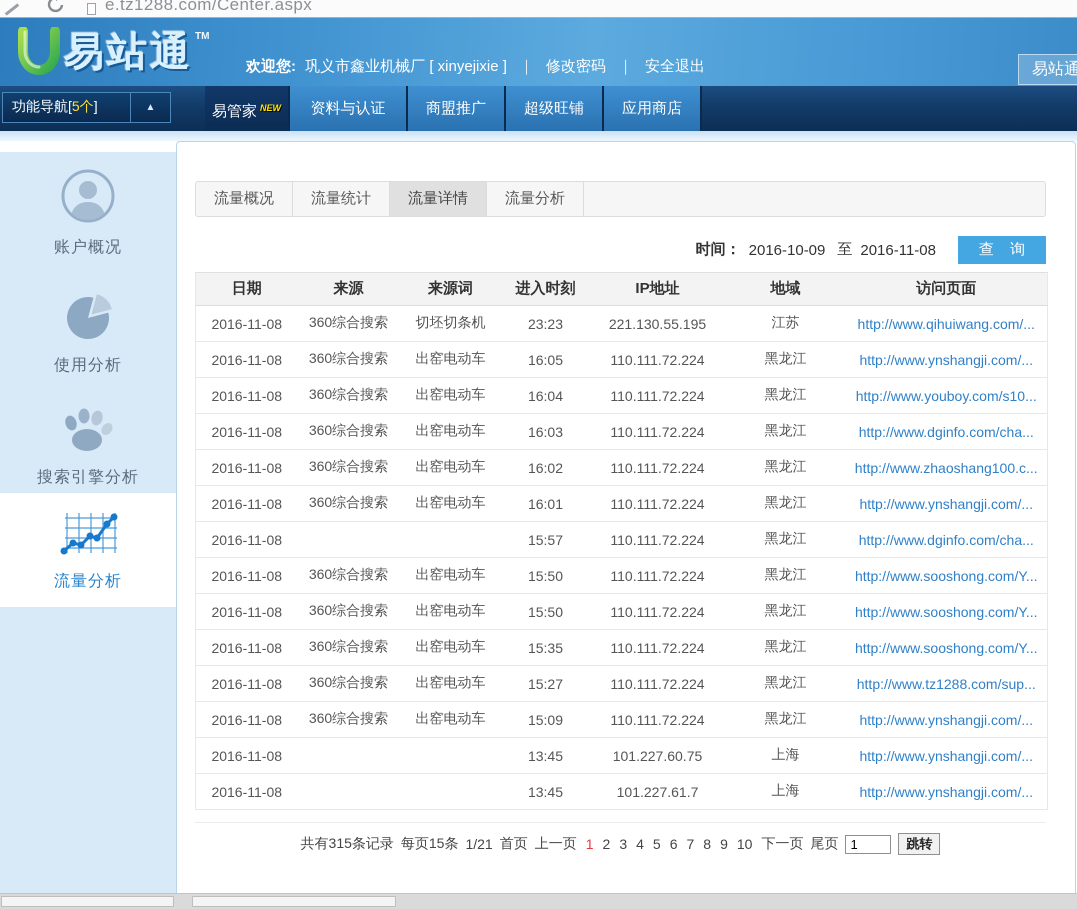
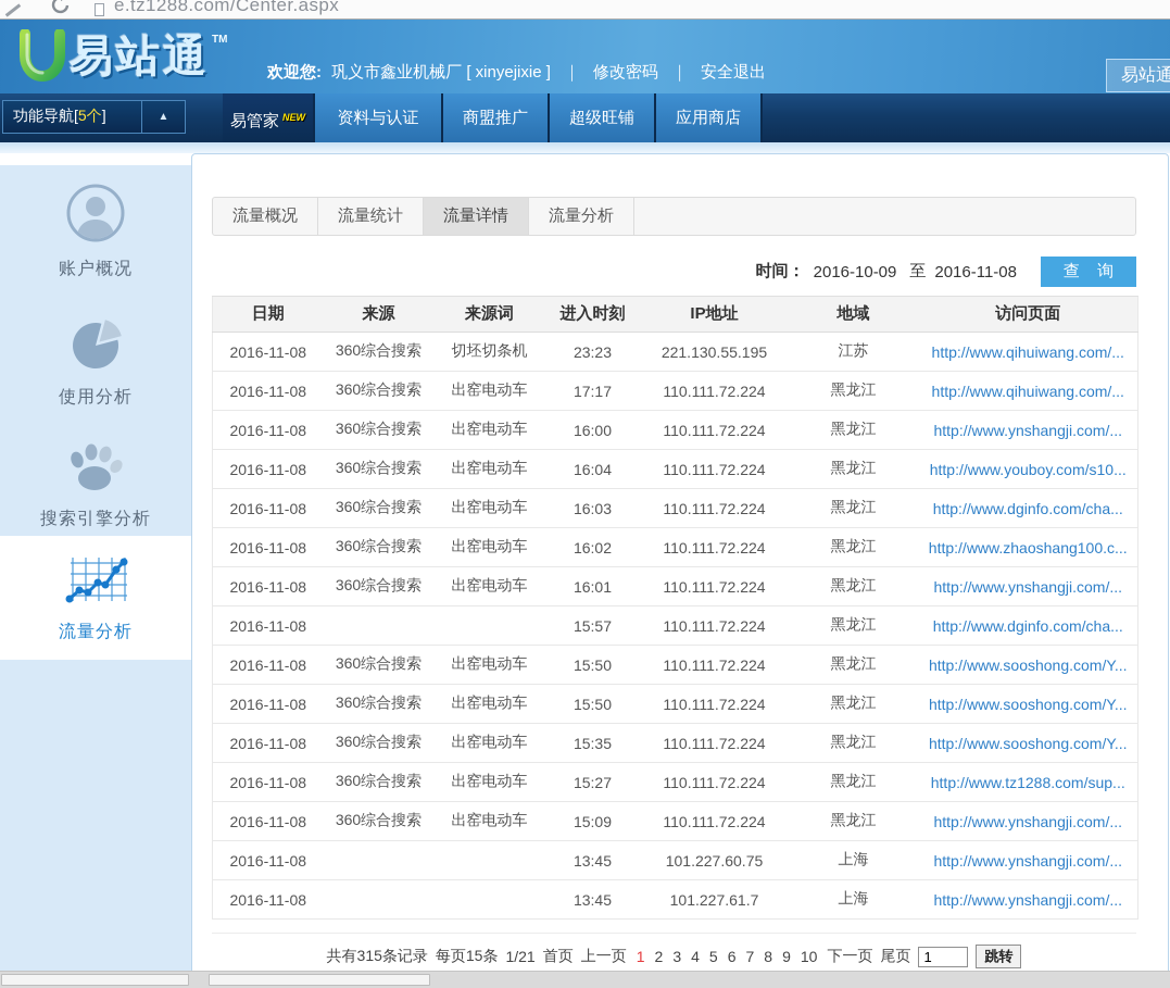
  e.tz1288.com/Center.aspx
  易站通
  TM
  欢迎您: 巩义市鑫业机械厂 [ xinyejixie ] ｜ 修改密码 ｜ 安全退出
  易站通
  功能导航[5个]
  ▲
  易管家 NEW
  资料与认证
  商盟推广
  超级旺铺
  应用商店
  账户概况
  使用分析
  搜索引擎分析
  流量分析
  流量概况
  流量统计
  流量详情
  流量分析
  时间：
  2016-10-09
  至
  2016-11-08
  查 询
  日期	来源	来源词	进入时刻	IP地址	地域	访问页面
  2016-11-08	360综合搜索	切坯切条机	23:23	221.130.55.195	江苏	http://www.qihuiwang.com/...
+ 2016-11-08	360综合搜索	出窑电动车	17:17	110.111.72.224	黑龙江	http://www.qihuiwang.com/...
- 2016-11-08	360综合搜索	出窑电动车	16:05	110.111.72.224	黑龙江	http://www.ynshangji.com/...
+ 2016-11-08	360综合搜索	出窑电动车	16:00	110.111.72.224	黑龙江	http://www.ynshangji.com/...
  2016-11-08	360综合搜索	出窑电动车	16:04	110.111.72.224	黑龙江	http://www.youboy.com/s10...
  2016-11-08	360综合搜索	出窑电动车	16:03	110.111.72.224	黑龙江	http://www.dginfo.com/cha...
  2016-11-08	360综合搜索	出窑电动车	16:02	110.111.72.224	黑龙江	http://www.zhaoshang100.c...
  2016-11-08	360综合搜索	出窑电动车	16:01	110.111.72.224	黑龙江	http://www.ynshangji.com/...
  2016-11-08			15:57	110.111.72.224	黑龙江	http://www.dginfo.com/cha...
  2016-11-08	360综合搜索	出窑电动车	15:50	110.111.72.224	黑龙江	http://www.sooshong.com/Y...
  2016-11-08	360综合搜索	出窑电动车	15:50	110.111.72.224	黑龙江	http://www.sooshong.com/Y...
  2016-11-08	360综合搜索	出窑电动车	15:35	110.111.72.224	黑龙江	http://www.sooshong.com/Y...
  2016-11-08	360综合搜索	出窑电动车	15:27	110.111.72.224	黑龙江	http://www.tz1288.com/sup...
  2016-11-08	360综合搜索	出窑电动车	15:09	110.111.72.224	黑龙江	http://www.ynshangji.com/...
  2016-11-08			13:45	101.227.60.75	上海	http://www.ynshangji.com/...
  2016-11-08			13:45	101.227.61.7	上海	http://www.ynshangji.com/...
  共有315条记录
  每页15条
  1/21
  首页
  上一页
  1
  2
  3
  4
  5
  6
  7
  8
  9
  10
  下一页
  尾页
  1
  跳转
